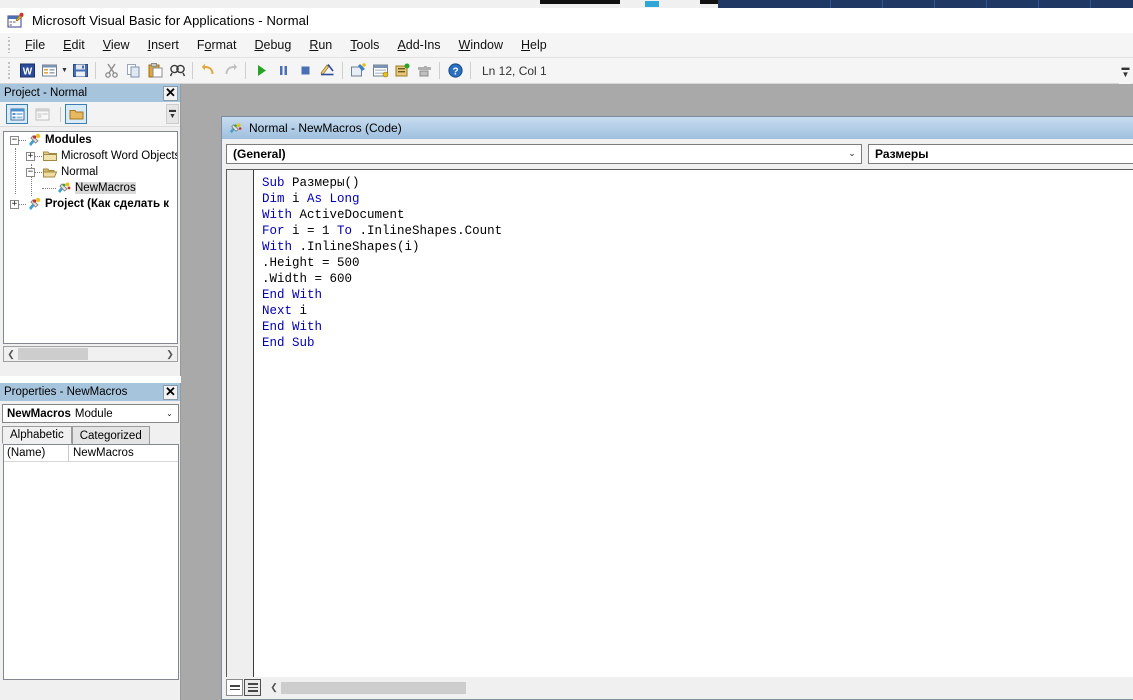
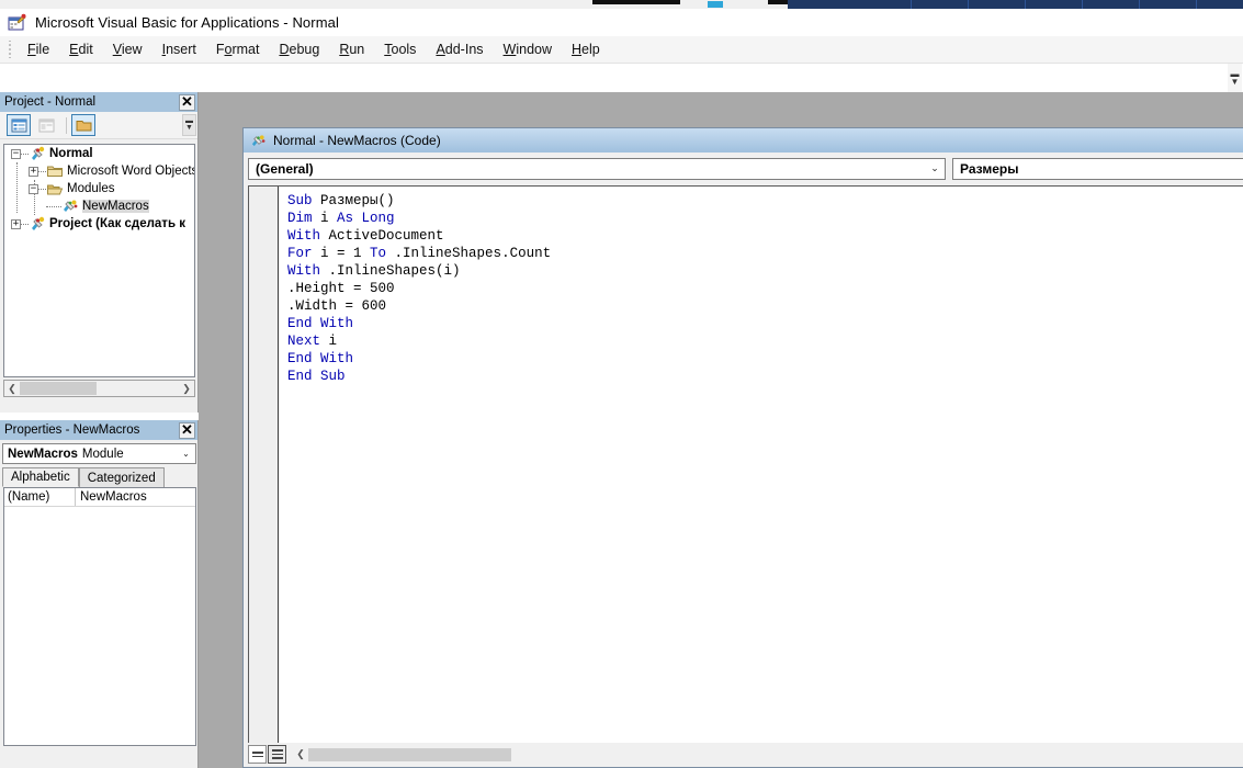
  Microsoft Visual Basic for Applications - Normal
  File
  Edit
  View
  Insert
  Format
  Debug
  Run
  Tools
  Add-Ins
  Window
  Help
- W
- ?
- Ln 12, Col 1
  ▬
  ▼
  Project - Normal
  ✕
  −
- Modules
+ Normal
  +
  Microsoft Word Object
  −
- Normal
+ Modules
  NewMacros
  +
  Project (Как сделать к
  ❮
  ❯
  Properties - NewMacros
  ✕
  NewMacros
  Module
  ⌄
  Alphabetic
  Categorized
  (Name)
  NewMacros
  Normal - NewMacros (Code)
  (General)
  ⌄
  Размеры
  Sub Размеры()
  Dim i As Long
  With ActiveDocument
  For i = 1 To .InlineShapes.Count
  With .InlineShapes(i)
  .Height = 500
  .Width = 600
  End With
  Next i
  End With
  End Sub
  ❮
